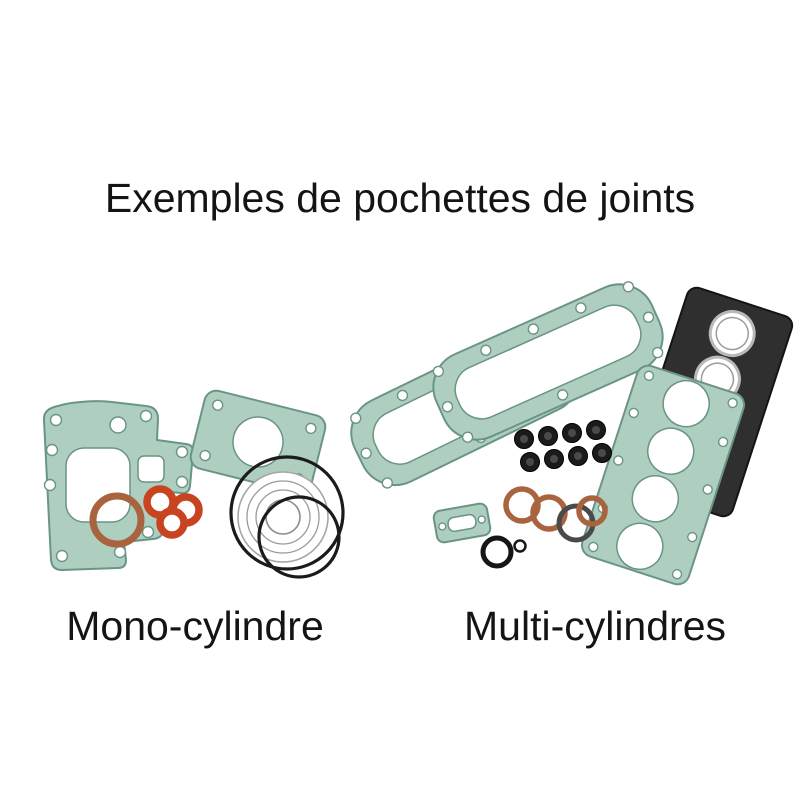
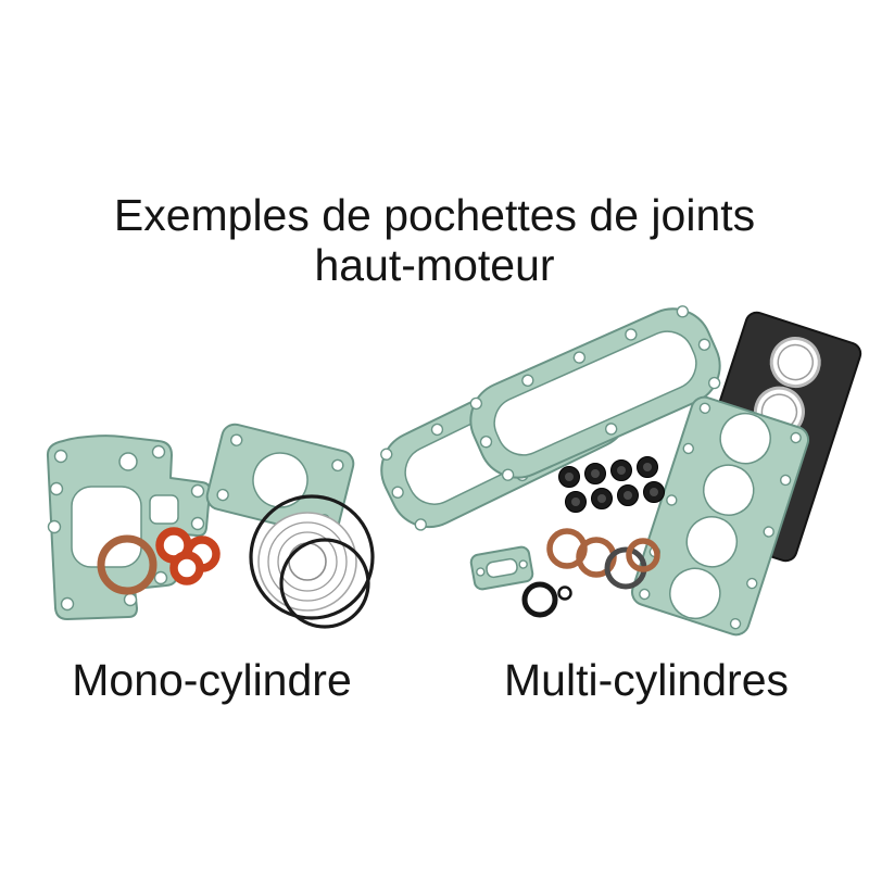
  Exemples de pochettes de joints
+ haut-moteur
  Mono-cylindre
  Multi-cylindres
